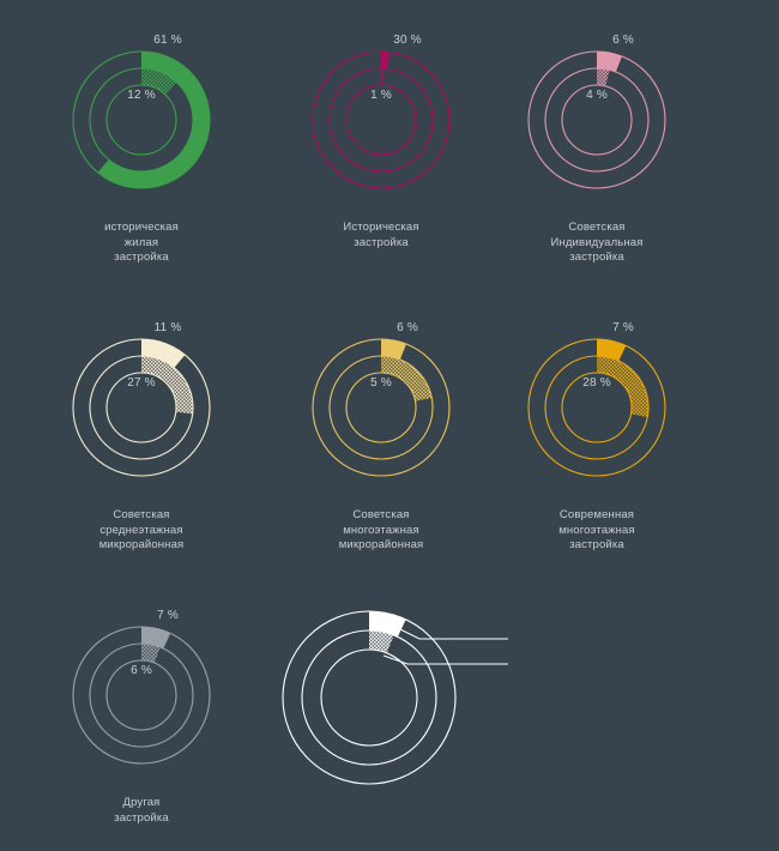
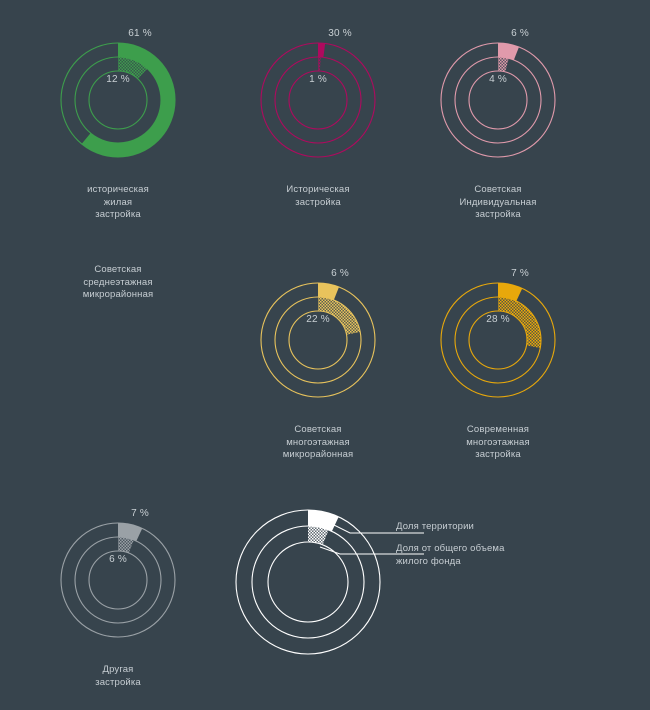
  61 %
  12 %
  историческая
  жилая
  застройка
  30 %
  1 %
  Историческая
  застройка
  6 %
  4 %
  Советская
  Индивидуальная
  застройка
- 11 %
- 27 %
  Советская
  среднеэтажная
  микрорайонная
  6 %
- 5 %
+ 22 %
  Советская
  многоэтажная
  микрорайонная
  7 %
  28 %
  Современная
  многоэтажная
  застройка
  7 %
  6 %
  Другая
  застройка
+ Доля территории
+ Доля от общего объема
+ жилого фонда
